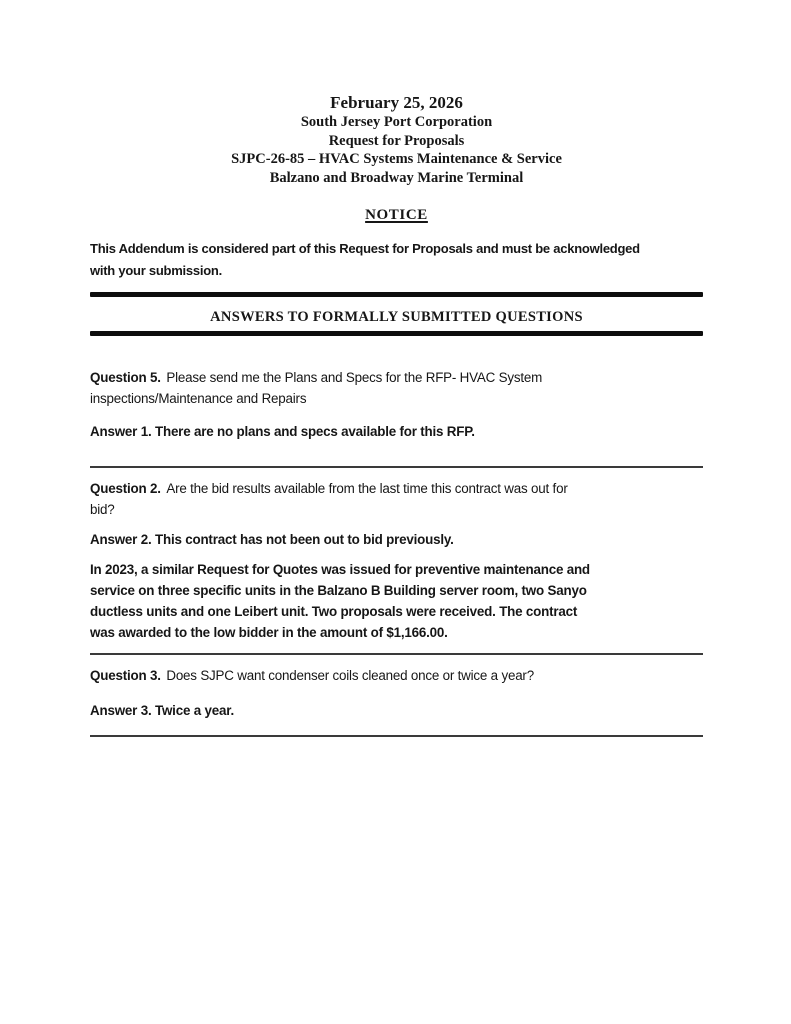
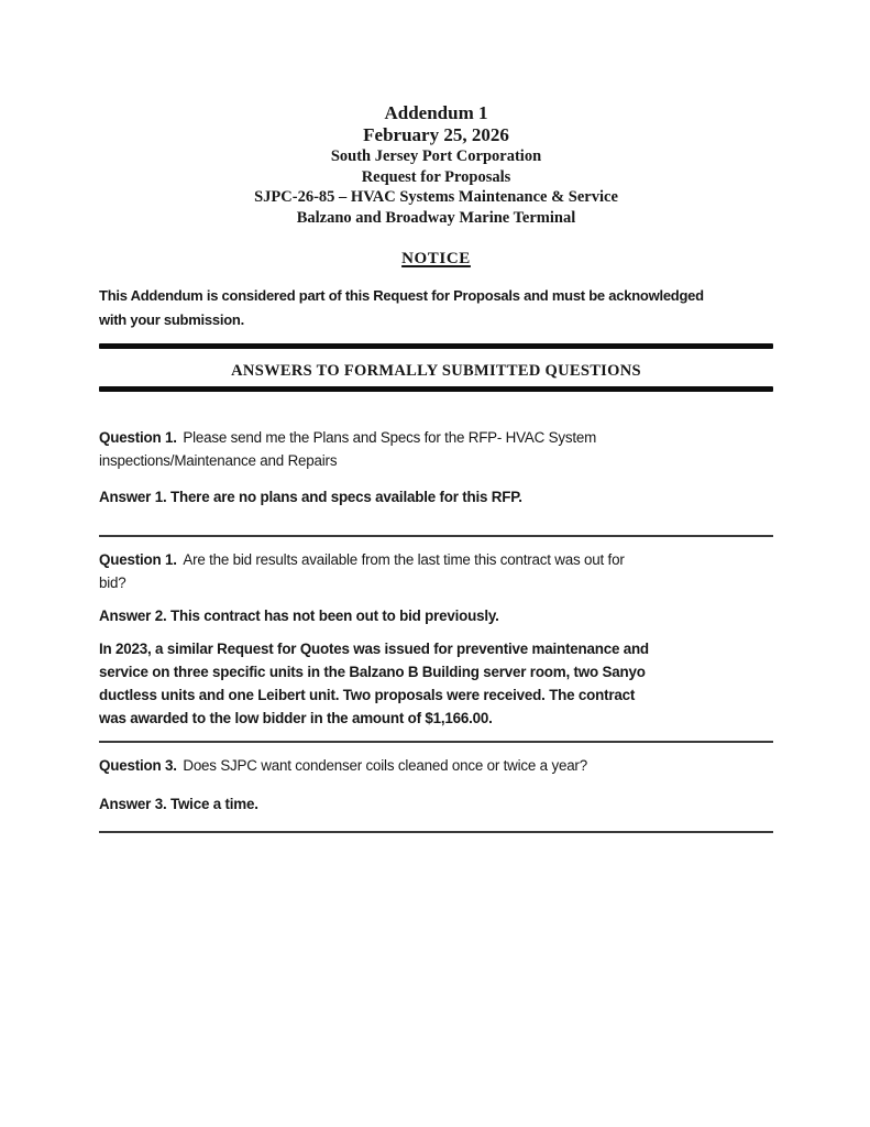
+ Addendum 1
  February 25, 2026
  South Jersey Port Corporation
  Request for Proposals
  SJPC-26-85 – HVAC Systems Maintenance & Service
  Balzano and Broadway Marine Terminal
  NOTICE
  This Addendum is considered part of this Request for Proposals and must be acknowledged
  with your submission.
  ANSWERS TO FORMALLY SUBMITTED QUESTIONS
- Question 5. Please send me the Plans and Specs for the RFP- HVAC System
+ Question 1. Please send me the Plans and Specs for the RFP- HVAC System
  inspections/Maintenance and Repairs
  Answer 1. There are no plans and specs available for this RFP.
- Question 2. Are the bid results available from the last time this contract was out for
+ Question 1. Are the bid results available from the last time this contract was out for
  bid?
  Answer 2. This contract has not been out to bid previously.
  In 2023, a similar Request for Quotes was issued for preventive maintenance and
  service on three specific units in the Balzano B Building server room, two Sanyo
  ductless units and one Leibert unit. Two proposals were received. The contract
  was awarded to the low bidder in the amount of $1,166.00.
  Question 3. Does SJPC want condenser coils cleaned once or twice a year?
- Answer 3. Twice a year.
+ Answer 3. Twice a time.
